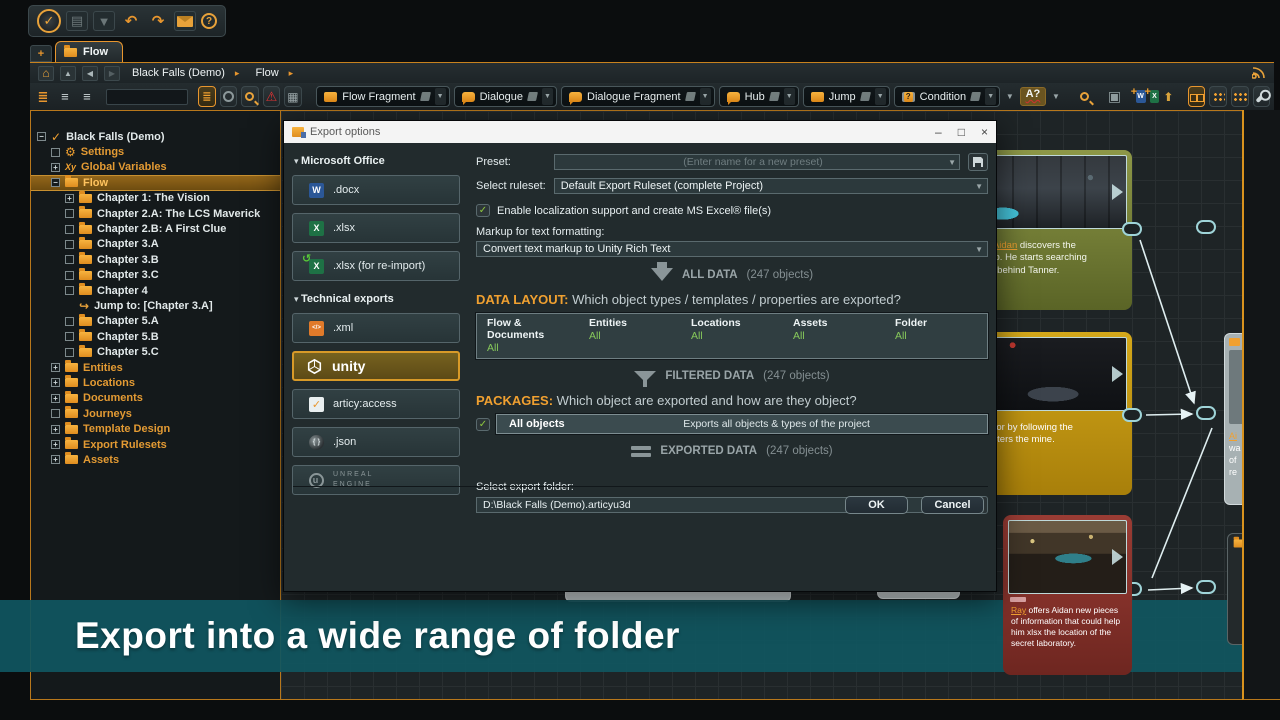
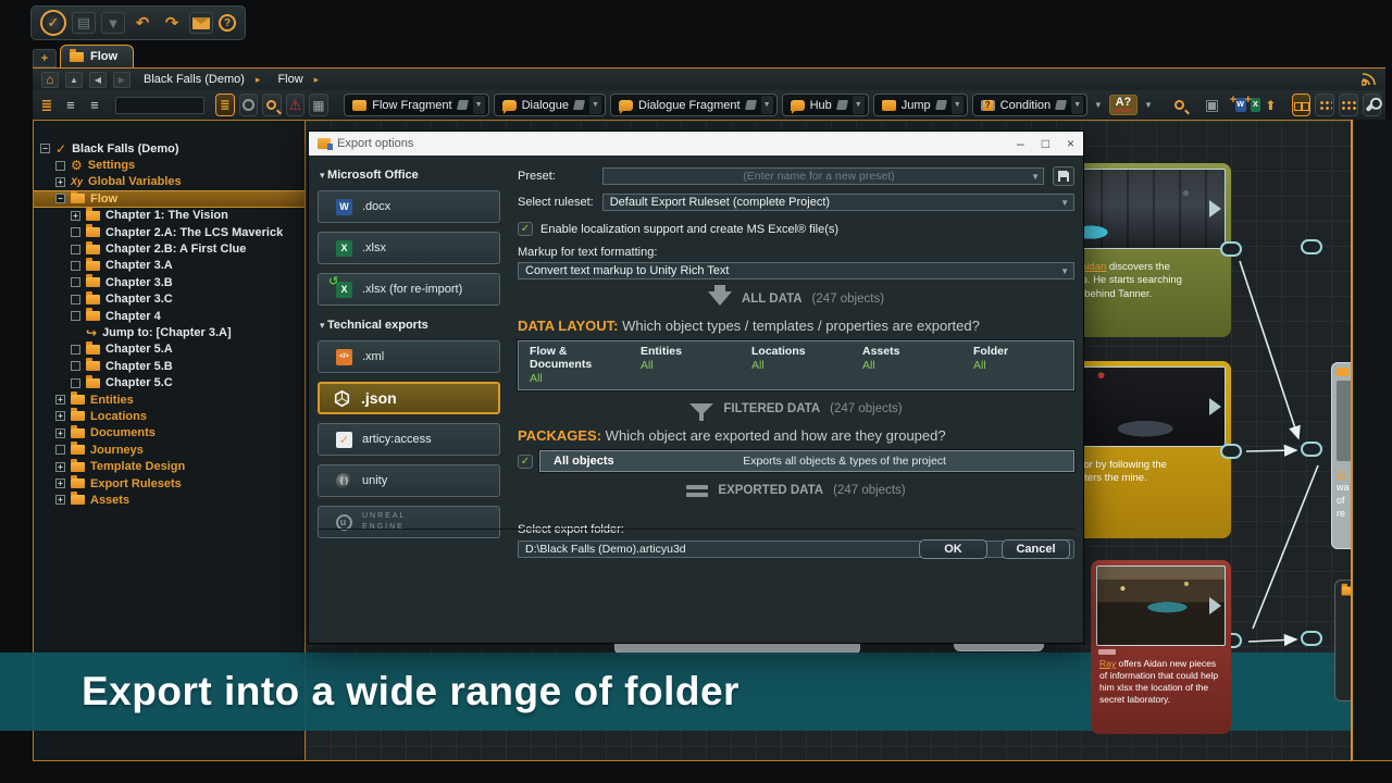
  ✓
  ▤
  ▼
  ↶
  ↷
  ?
  +
  Flow
  ⌂
  ▲
  ◀
  ▶
  Black Falls (Demo)
  ▸
  Flow
  ▸
  ≣
  ≡
  ≡
  ≣
  ⚠
  ▦
  Flow Fragment
  Dialogue
  Dialogue Fragment
  Hub
  Jump
  Condition
  ▼
  A?
  ▼
  ▣
  ⬆
  idan discovers the
  p. He starts searching
  or by following the
  Ray offers Aidan new pieces of information that could help him xlsx the location of the secret laboratory.
  Ai
  wa
  of
  re
  −
  ✓
  Black Falls (Demo)
  ⚙
  Settings
  +
  Xy
  Global Variables
  −
  Flow
  +
  Chapter 1: The Vision
  Chapter 2.A: The LCS Maverick
  Chapter 2.B: A First Clue
  Chapter 3.A
  Chapter 3.B
  Chapter 3.C
  Chapter 4
  ↪
  Jump to: [Chapter 3.A]
  Chapter 5.A
  Chapter 5.B
  Chapter 5.C
  +
  Entities
  +
  Locations
  +
  Documents
  Journeys
  +
  Template Design
  +
  Export Rulesets
  +
  Assets
  Export into a wide range of folder
  Export options
  –
  □
  ×
  Microsoft Office
  W
  .docx
  X
  .xlsx
  X
  .xlsx (for re-import)
  Technical exports
  .xml
- unity
+ .json
  ✓
  articy:access
- .json
+ unity
  u
  Preset:
  (Enter name for a new preset)
  ▼
  Select ruleset:
  Default Export Ruleset (complete Project)
  ▼
  ✓
  Enable localization support and create MS Excel® file(s)
  Markup for text formatting:
  Convert text markup to Unity Rich Text
  ▼
  ALL DATA
  (247 objects)
  DATA LAYOUT: Which object types / templates / properties are exported?
  Flow & Documents
  All
  Entities
  All
  Locations
  All
  Assets
  All
  Folder
  All
  FILTERED DATA
  (247 objects)
- PACKAGES: Which object are exported and how are they object?
+ PACKAGES: Which object are exported and how are they grouped?
  ✓
  All objects
  Exports all objects & types of the project
  EXPORTED DATA
  (247 objects)
  Select export folder:
  D:\Black Falls (Demo).articyu3d
  OK
  Cancel
